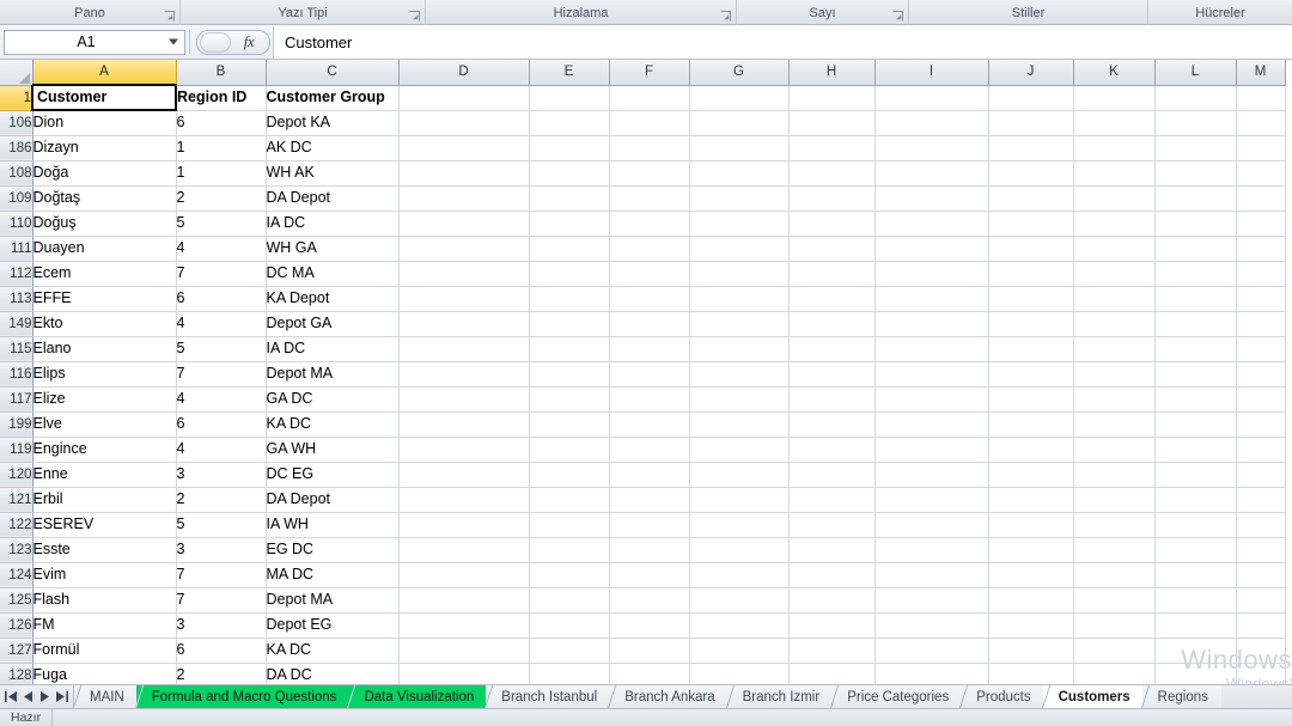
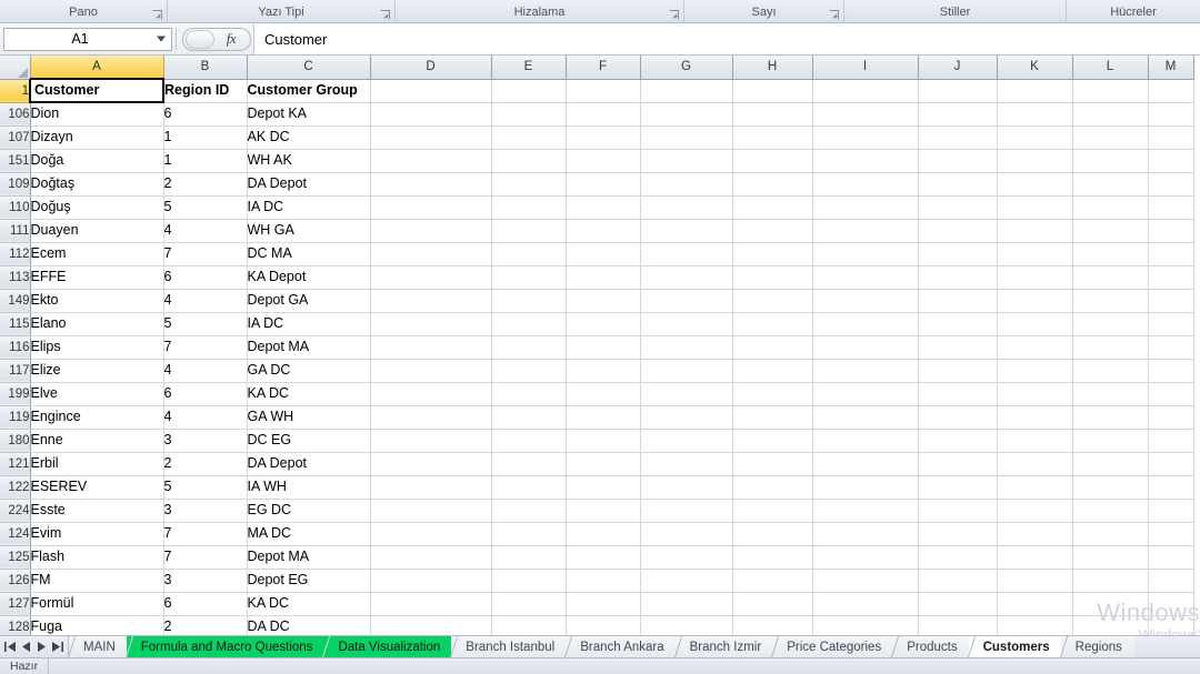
  Pano
  Yazı Tipi
  Hizalama
  Sayı
  Stiller
  Hücreler
  A1
  fx
  Customer
  	A	B	C	D	E	F	G	H	I	J	K	L	M
  1	Customer	Region ID	Customer Group
  106	Dion	6	Depot KA
- 186	Dizayn	1	AK DC
+ 107	Dizayn	1	AK DC
- 108	Doğa	1	WH AK
+ 151	Doğa	1	WH AK
  109	Doğtaş	2	DA Depot
  110	Doğuş	5	IA DC
  111	Duayen	4	WH GA
  112	Ecem	7	DC MA
  113	EFFE	6	KA Depot
  149	Ekto	4	Depot GA
  115	Elano	5	IA DC
  116	Elips	7	Depot MA
  117	Elize	4	GA DC
  199	Elve	6	KA DC
  119	Engince	4	GA WH
- 120	Enne	3	DC EG
+ 180	Enne	3	DC EG
  121	Erbil	2	DA Depot
  122	ESEREV	5	IA WH
- 123	Esste	3	EG DC
+ 224	Esste	3	EG DC
  124	Evim	7	MA DC
  125	Flash	7	Depot MA
  126	FM	3	Depot EG
  127	Formül	6	KA DC
  128	Fuga	2	DA DC
  Windows
  MAIN
  Formula and Macro Questions
  Data Visualization
  Branch Istanbul
  Branch Ankara
  Branch Izmir
  Price Categories
  Products
  Customers
  Regions
  Hazır
